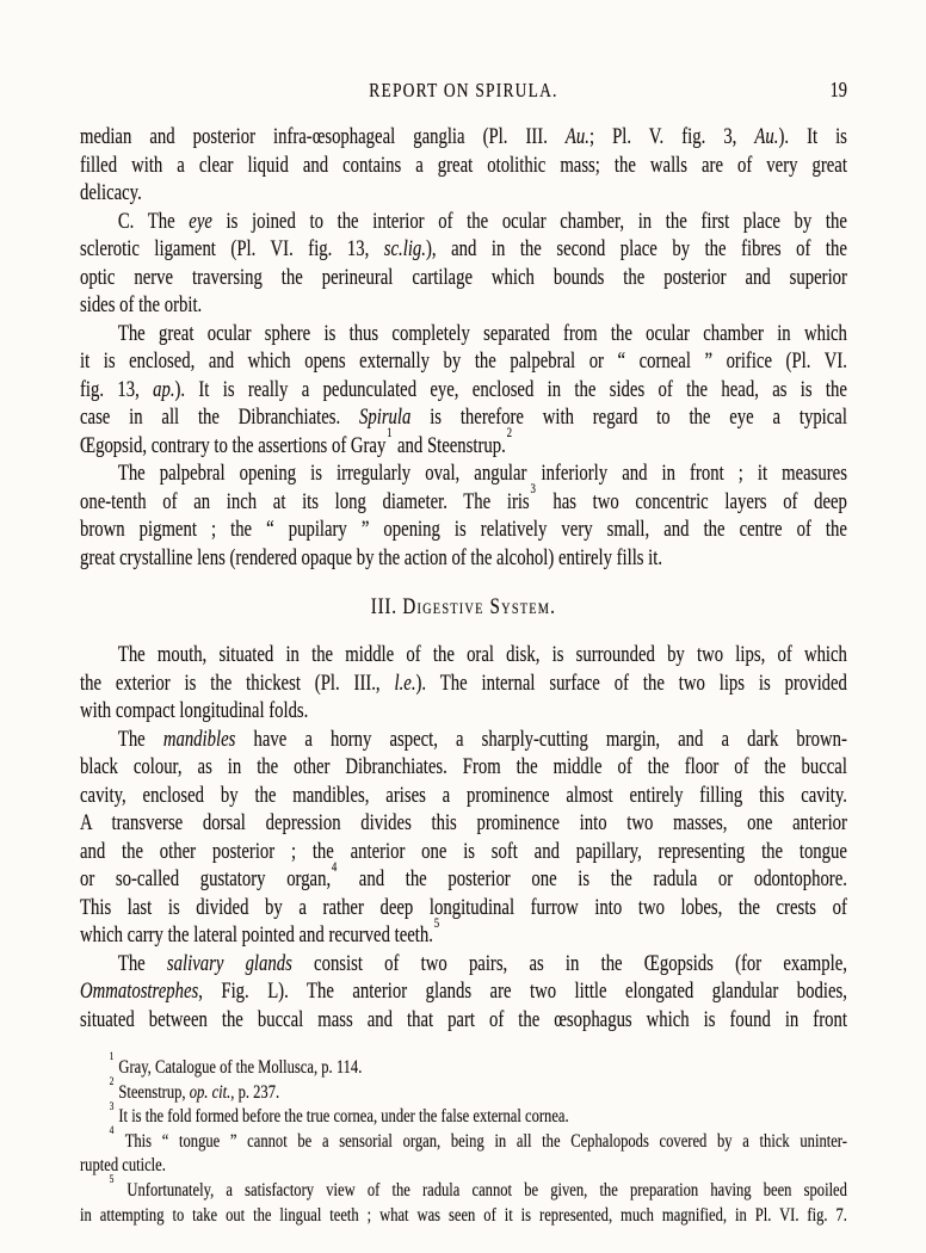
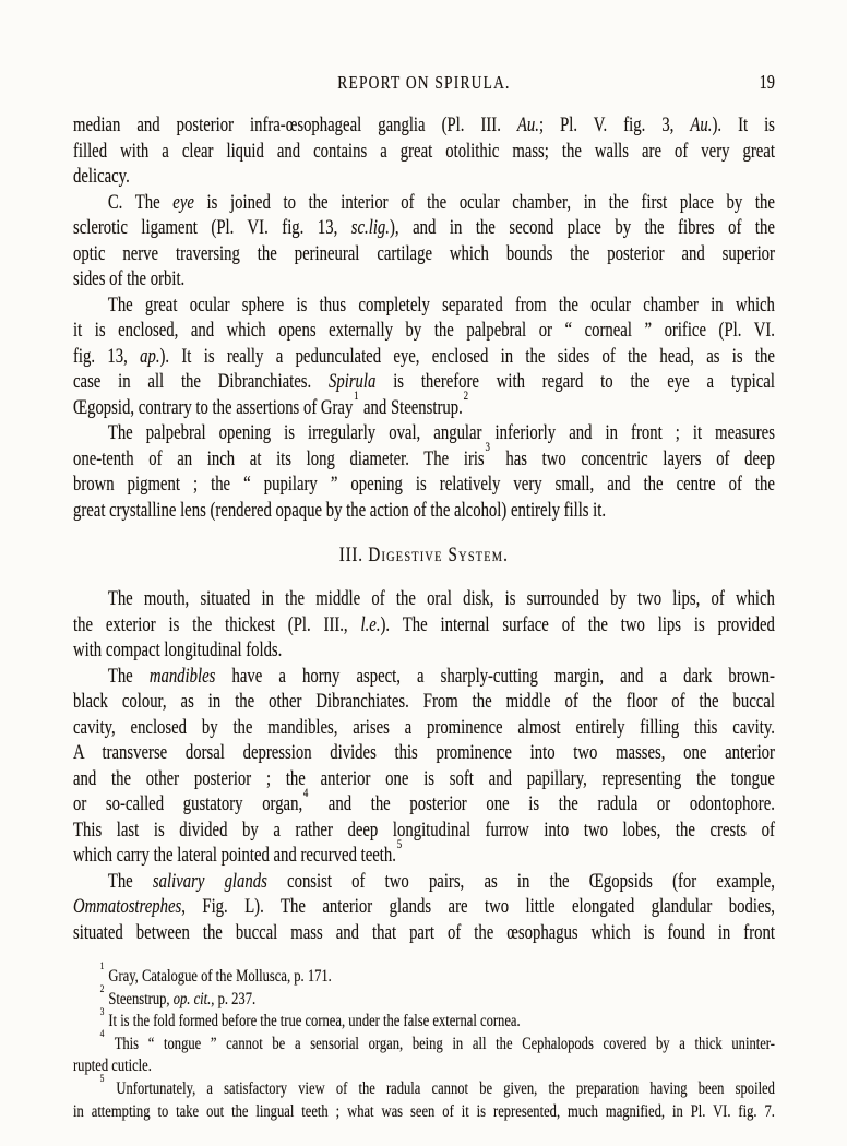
  REPORT ON SPIRULA.
  19
  median and posterior infra-œsophageal ganglia (Pl. III. Au.; Pl. V. fig. 3, Au.). It is
  filled with a clear liquid and contains a great otolithic mass; the walls are of very great
  delicacy.
  C. The eye is joined to the interior of the ocular chamber, in the first place by the
  sclerotic ligament (Pl. VI. fig. 13, sc.lig.), and in the second place by the fibres of the
  optic nerve traversing the perineural cartilage which bounds the posterior and superior
  sides of the orbit.
  The great ocular sphere is thus completely separated from the ocular chamber in which
  it is enclosed, and which opens externally by the palpebral or “ corneal ” orifice (Pl. VI.
  fig. 13, ap.). It is really a pedunculated eye, enclosed in the sides of the head, as is the
  case in all the Dibranchiates. Spirula is therefore with regard to the eye a typical
  Œgopsid, contrary to the assertions of Gray1 and Steenstrup.2
  The palpebral opening is irregularly oval, angular inferiorly and in front ; it measures
  one-tenth of an inch at its long diameter. The iris3 has two concentric layers of deep
  brown pigment ; the “ pupilary ” opening is relatively very small, and the centre of the
  great crystalline lens (rendered opaque by the action of the alcohol) entirely fills it.
  III. Digestive System.
  The mouth, situated in the middle of the oral disk, is surrounded by two lips, of which
  the exterior is the thickest (Pl. III., l.e.). The internal surface of the two lips is provided
  with compact longitudinal folds.
  The mandibles have a horny aspect, a sharply-cutting margin, and a dark brown-
  black colour, as in the other Dibranchiates. From the middle of the floor of the buccal
  cavity, enclosed by the mandibles, arises a prominence almost entirely filling this cavity.
  A transverse dorsal depression divides this prominence into two masses, one anterior
  and the other posterior ; the anterior one is soft and papillary, representing the tongue
  or so-called gustatory organ,4 and the posterior one is the radula or odontophore.
  This last is divided by a rather deep longitudinal furrow into two lobes, the crests of
  which carry the lateral pointed and recurved teeth.5
  The salivary glands consist of two pairs, as in the Œgopsids (for example,
  Ommatostrephes, Fig. L). The anterior glands are two little elongated glandular bodies,
  situated between the buccal mass and that part of the œsophagus which is found in front
- 1 Gray, Catalogue of the Mollusca, p. 114.
+ 1 Gray, Catalogue of the Mollusca, p. 171.
  2 Steenstrup, op. cit., p. 237.
  3 It is the fold formed before the true cornea, under the false external cornea.
  4 This “ tongue ” cannot be a sensorial organ, being in all the Cephalopods covered by a thick uninter-
  rupted cuticle.
  5 Unfortunately, a satisfactory view of the radula cannot be given, the preparation having been spoiled
  in attempting to take out the lingual teeth ; what was seen of it is represented, much magnified, in Pl. VI. fig. 7.
